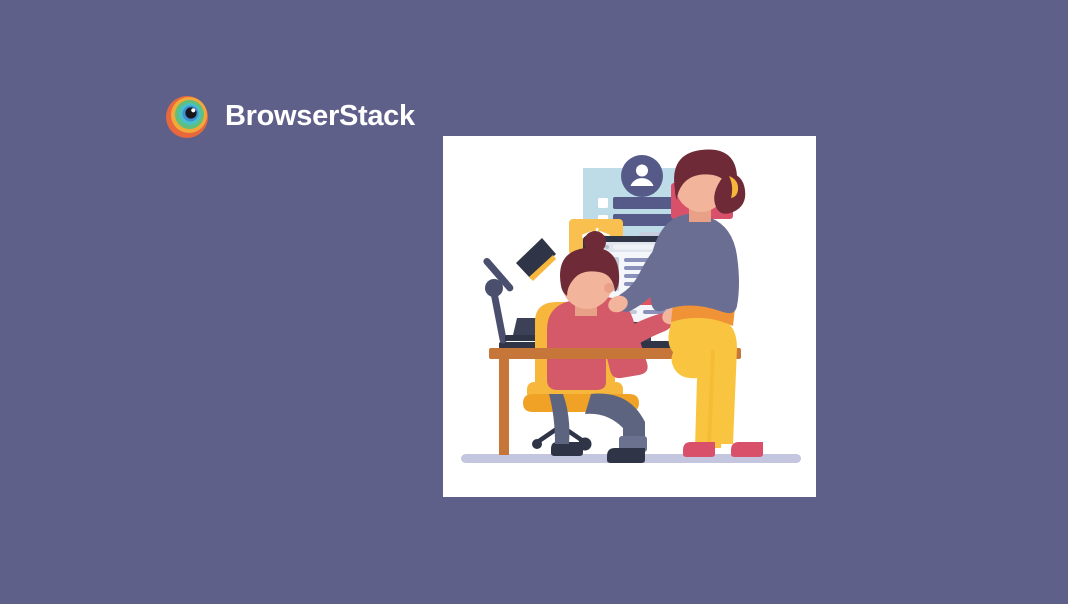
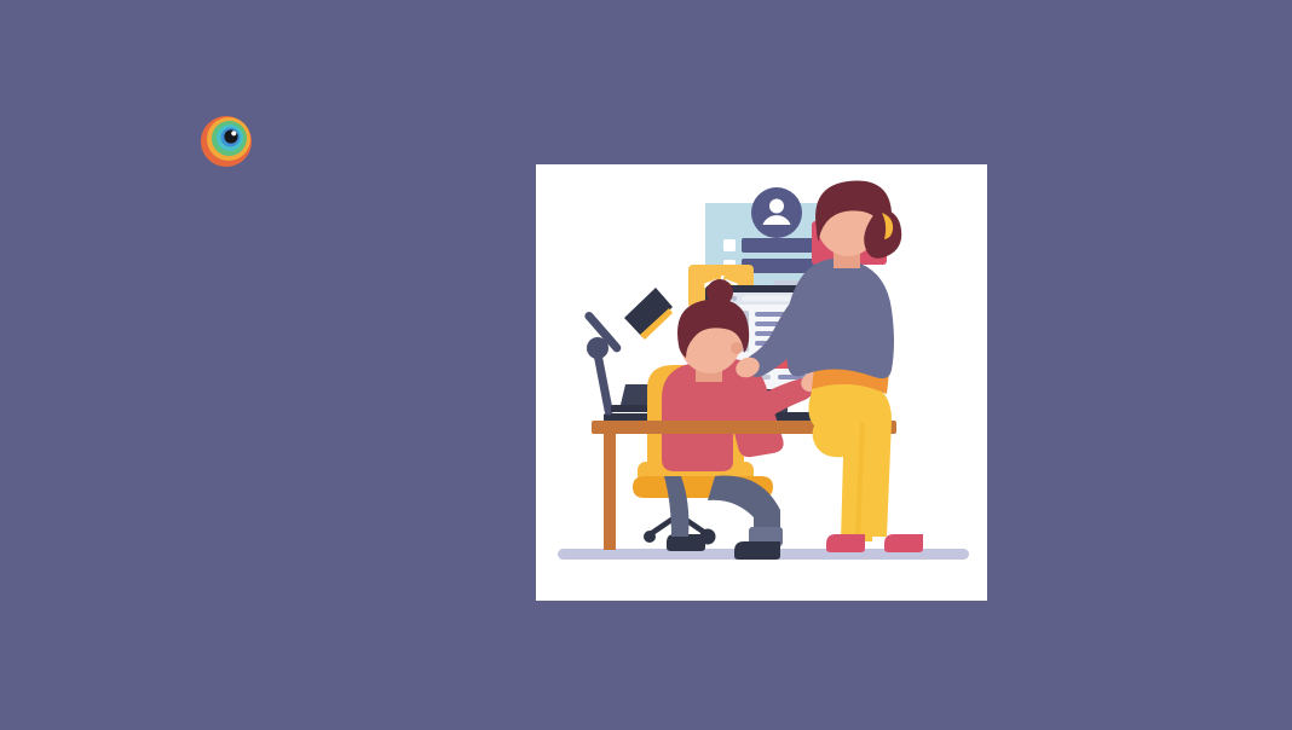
- BrowserStack
